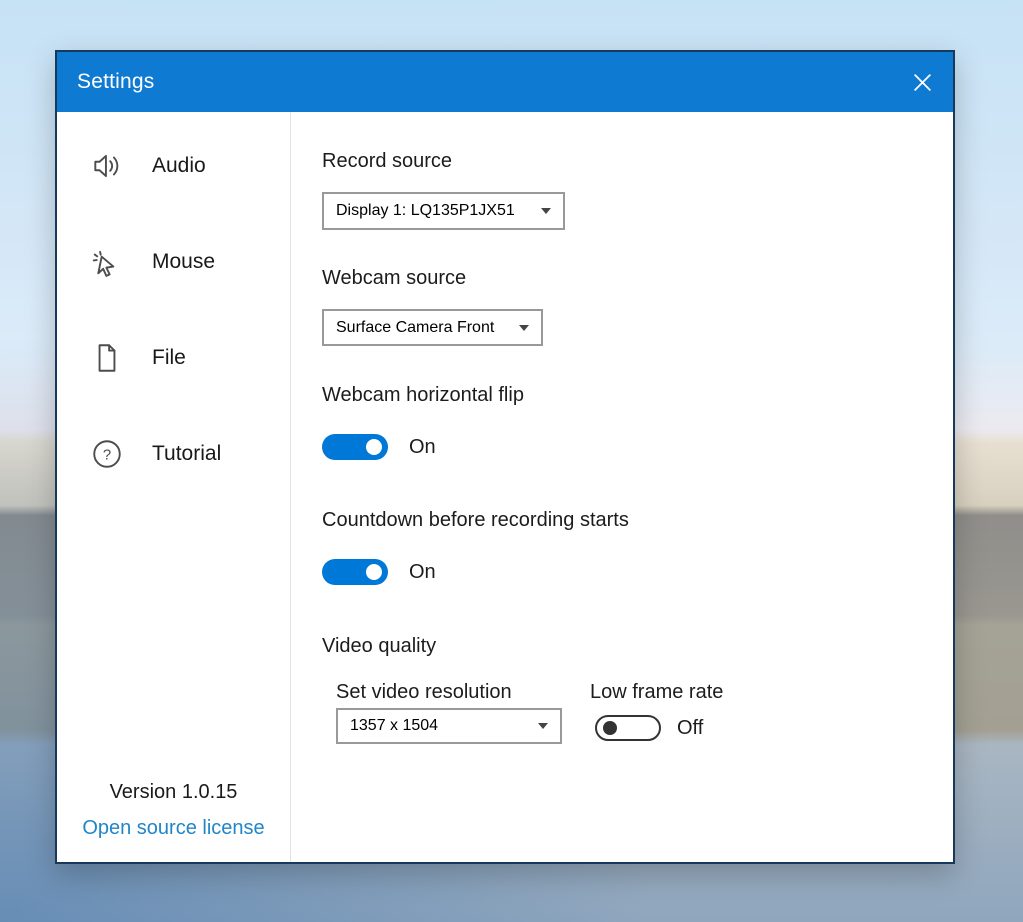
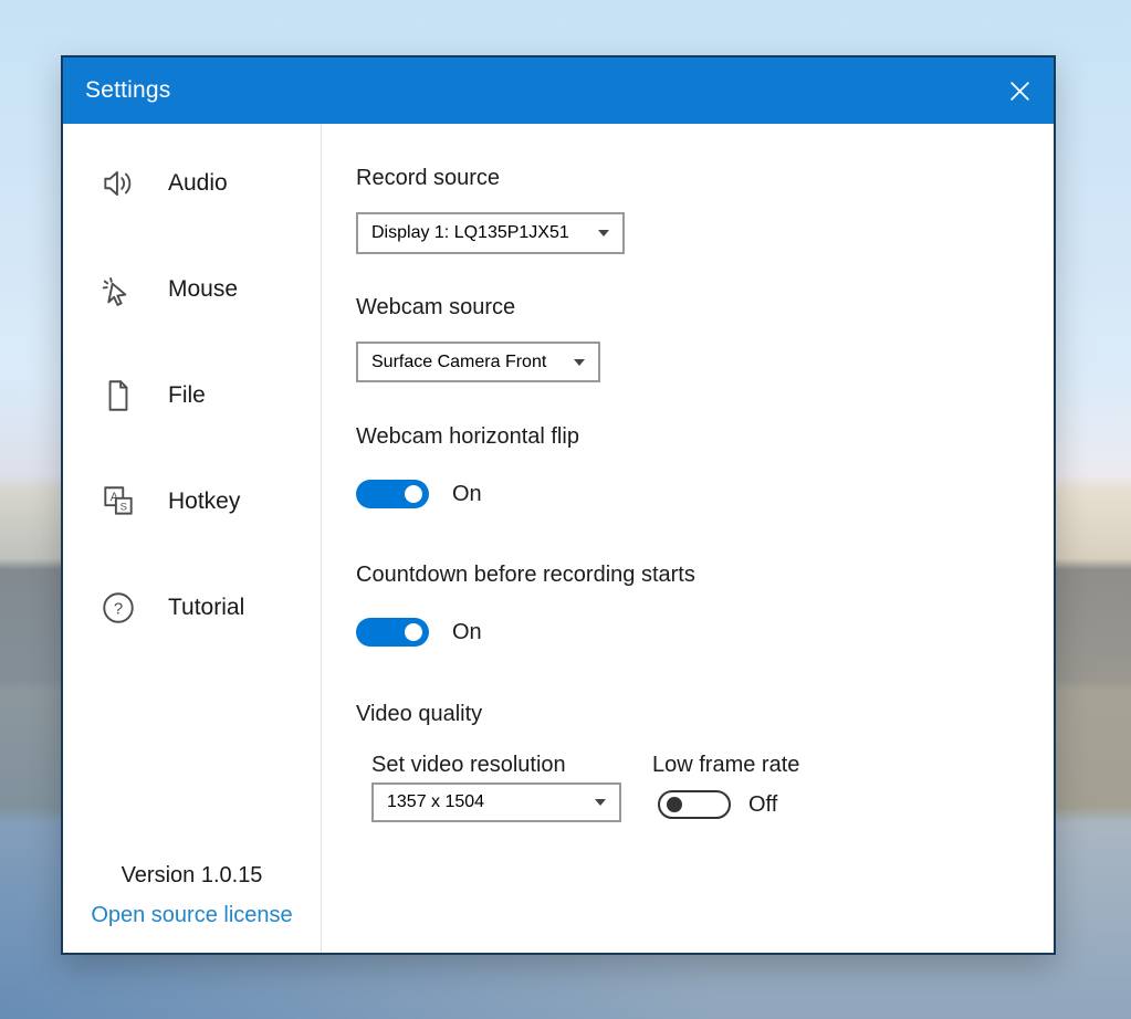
  Settings
  Audio
  Mouse
  File
+ A
+ S
+ Hotkey
  ?
  Tutorial
  Version 1.0.15
  Open source license
  Record source
  Display 1: LQ135P1JX51
  Webcam source
  Surface Camera Front
  Webcam horizontal flip
  On
  Countdown before recording starts
  On
  Video quality
  Set video resolution
  1357 x 1504
  Low frame rate
  Off
